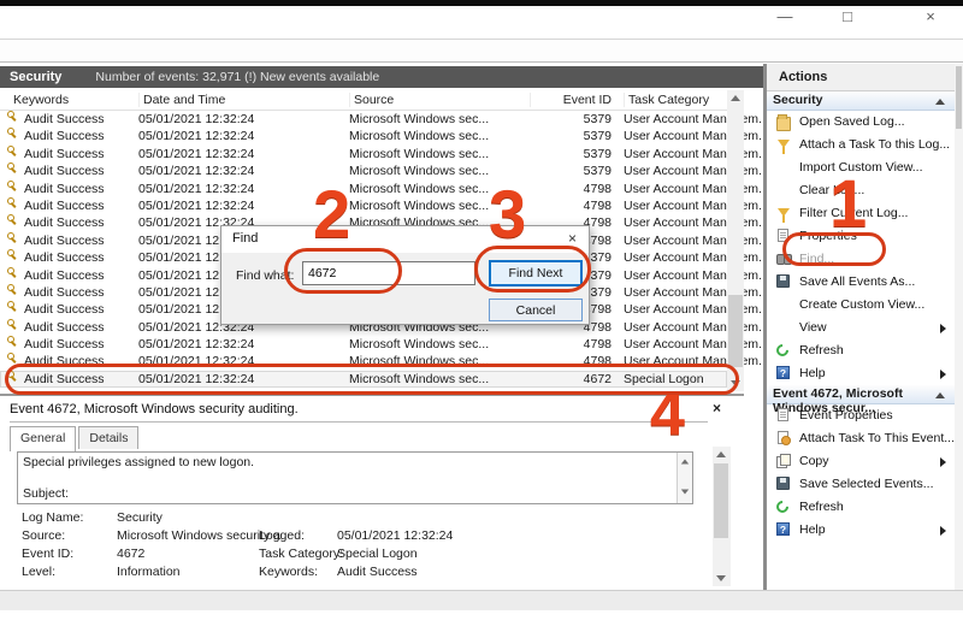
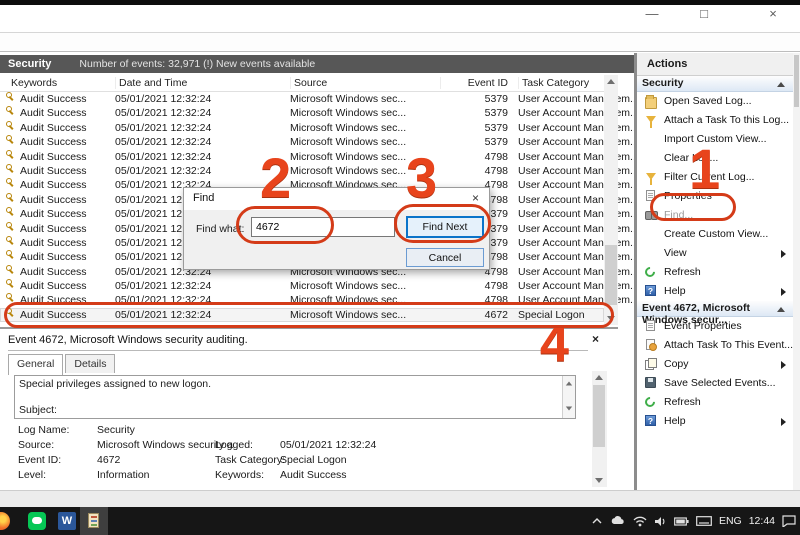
  —
  □
  ×
  Security
  Number of events: 32,971 (!) New events available
  Keywords
  Date and Time
  Source
  Event ID
  Task Category
  Audit Success
  05/01/2021 12:32:24
  Microsoft Windows sec...
  5379
  User Account Manem.
  Audit Success
  05/01/2021 12:32:24
  Microsoft Windows sec...
  5379
  User Account Manem.
  Audit Success
  05/01/2021 12:32:24
  Microsoft Windows sec...
  5379
  User Account Manem.
  Audit Success
  05/01/2021 12:32:24
  Microsoft Windows sec...
  5379
  User Account Manem.
  Audit Success
  05/01/2021 12:32:24
  Microsoft Windows sec...
  4798
  User Account Manem.
  Audit Success
  05/01/2021 12:32:24
  Microsoft Windows sec...
  4798
  User Account Manem.
  Audit Success
  05/01/2021 12:32:24
  Microsoft Windows sec...
  4798
  User Account Manem.
  Audit Success
  798
  User Account Manem.
  Audit Success
  379
  User Account Manem.
  Audit Success
  379
  User Account Manem.
  Audit Success
  379
  User Account Manem.
  Audit Success
  798
  User Account Manem.
  Audit Success
  05/01/2021 12:32:24
  Microsoft Windows sec...
  4798
  User Account Manem.
  Audit Success
  05/01/2021 12:32:24
  Microsoft Windows sec...
  4798
  User Account Manem.
  Audit Success
  05/01/2021 12:32:24
  Microsoft Windows sec...
  4798
  User Account Manem.
  Audit Success
  05/01/2021 12:32:24
  Microsoft Windows sec...
  4672
  Special Logon
  Event 4672, Microsoft Windows security auditing.
  ×
  General
  Details
  Special privileges assigned to new logon.
  Subject:
  Log Name:
  Security
  Source:
  Microsoft Windows security a
  Logged:
  05/01/2021 12:32:24
  Event ID:
  4672
  Task Category:
  Special Logon
  Level:
  Information
  Keywords:
  Audit Success
  Actions
  Security
  Open Saved Log...
  Attach a Task To this Log...
  Import Custom View...
  Clear Log...
  Filter Current Log...
  Properties
  Find...
- Save All Events As...
  Create Custom View...
  View
  Refresh
  Help
  Event 4672, Microsoft ndows secur...
  Event Properties
  Attach Task To This Event...
  Copy
  Save Selected Events...
  Refresh
  Help
  Find
  ×
  Find what:
  4672
  Find Next
  Cancel
+ ENG
+ 12:44
  1
  2
  3
  4
